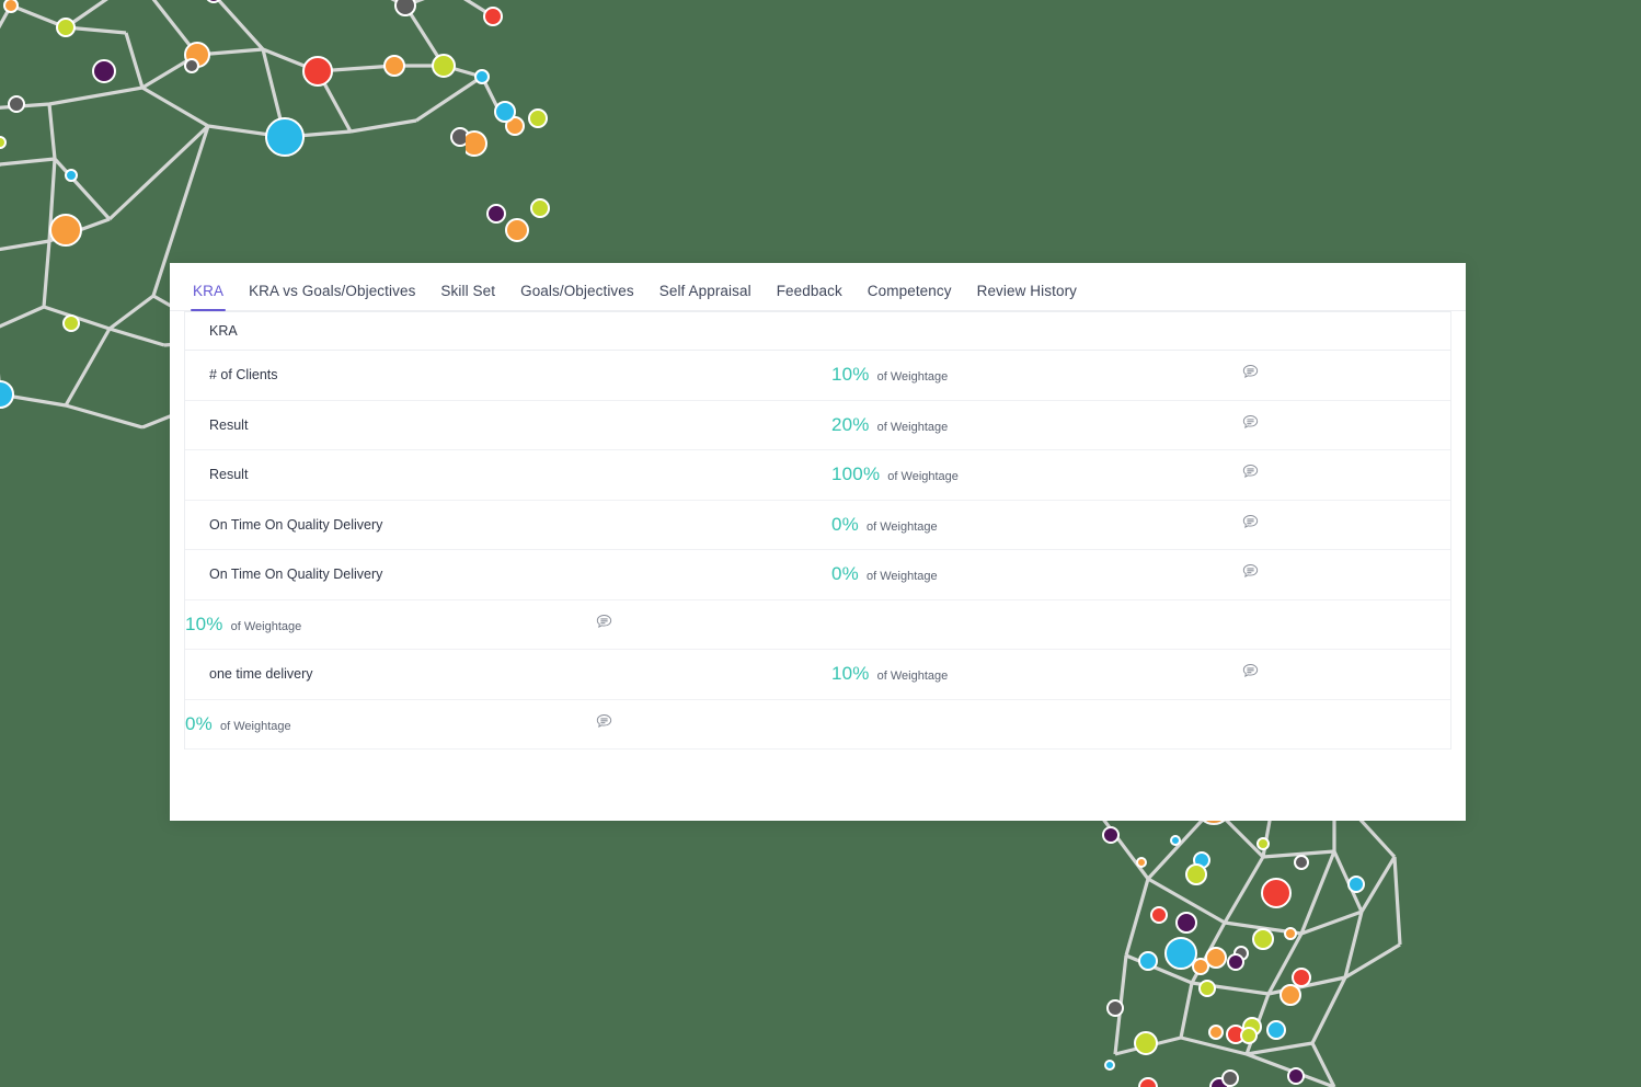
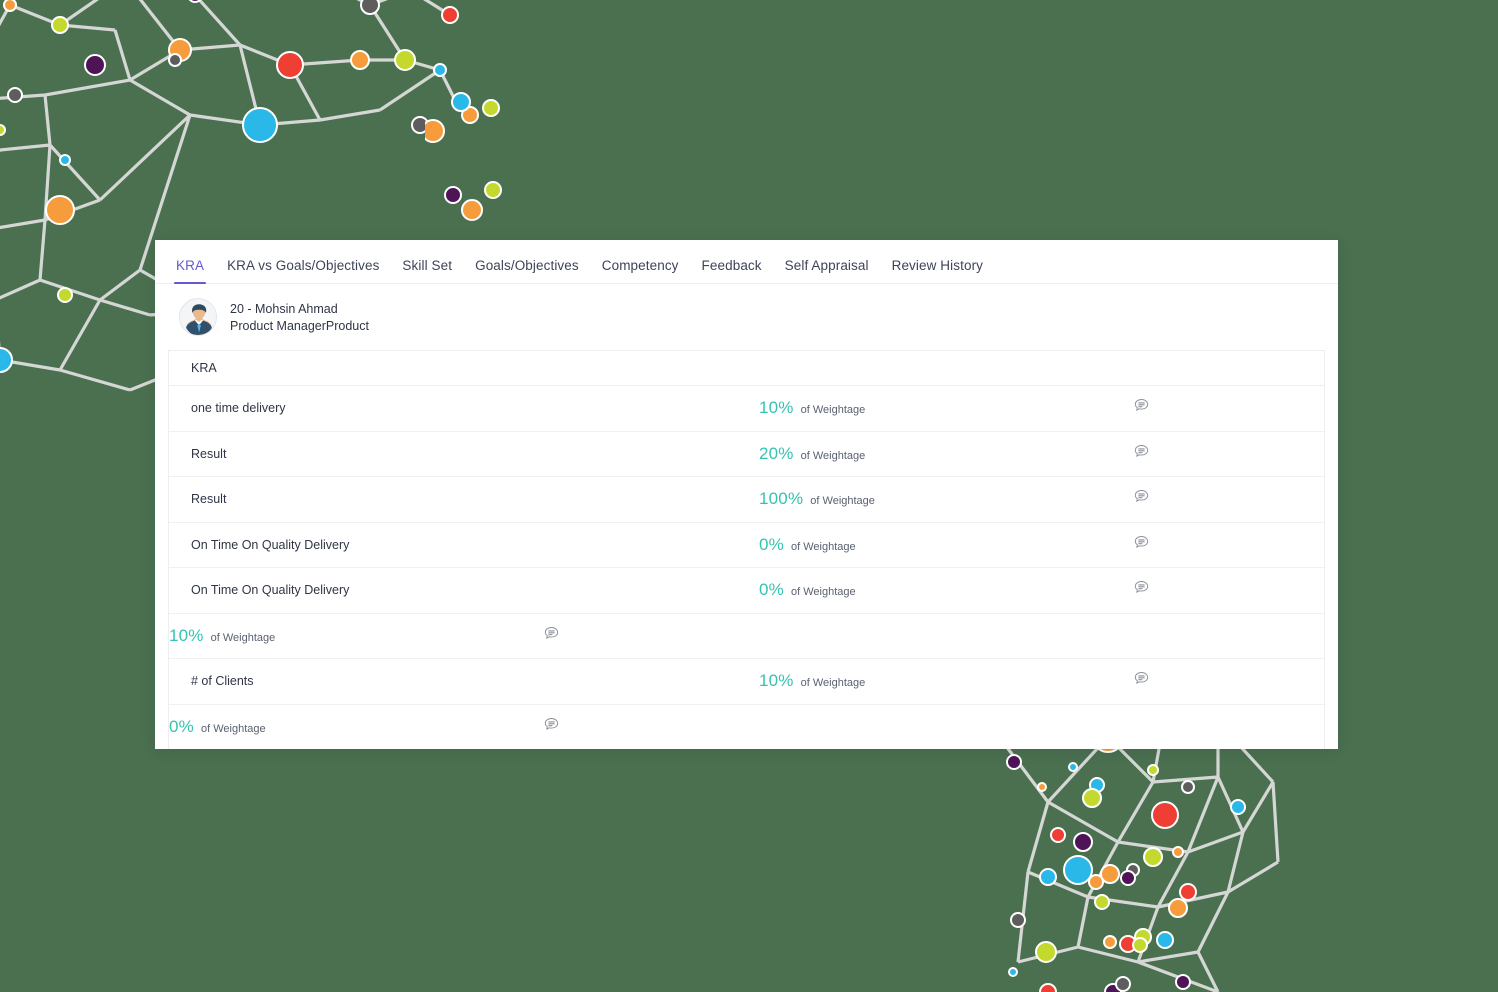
  KRA
  KRA vs Goals/Objectives
  Skill Set
  Goals/Objectives
- Self Appraisal
+ Competency
  Feedback
- Competency
+ Self Appraisal
  Review History
+ 20 - Mohsin Ahmad
+ Product ManagerProduct
  KRA
- # of Clients
+ one time delivery
  10%
  of Weightage
  Result
  20%
  of Weightage
  Result
  100%
  of Weightage
  On Time On Quality Delivery
  0%
  of Weightage
  On Time On Quality Delivery
  0%
  of Weightage
  10%
  of Weightage
- one time delivery
+ # of Clients
  10%
  of Weightage
  0%
  of Weightage
